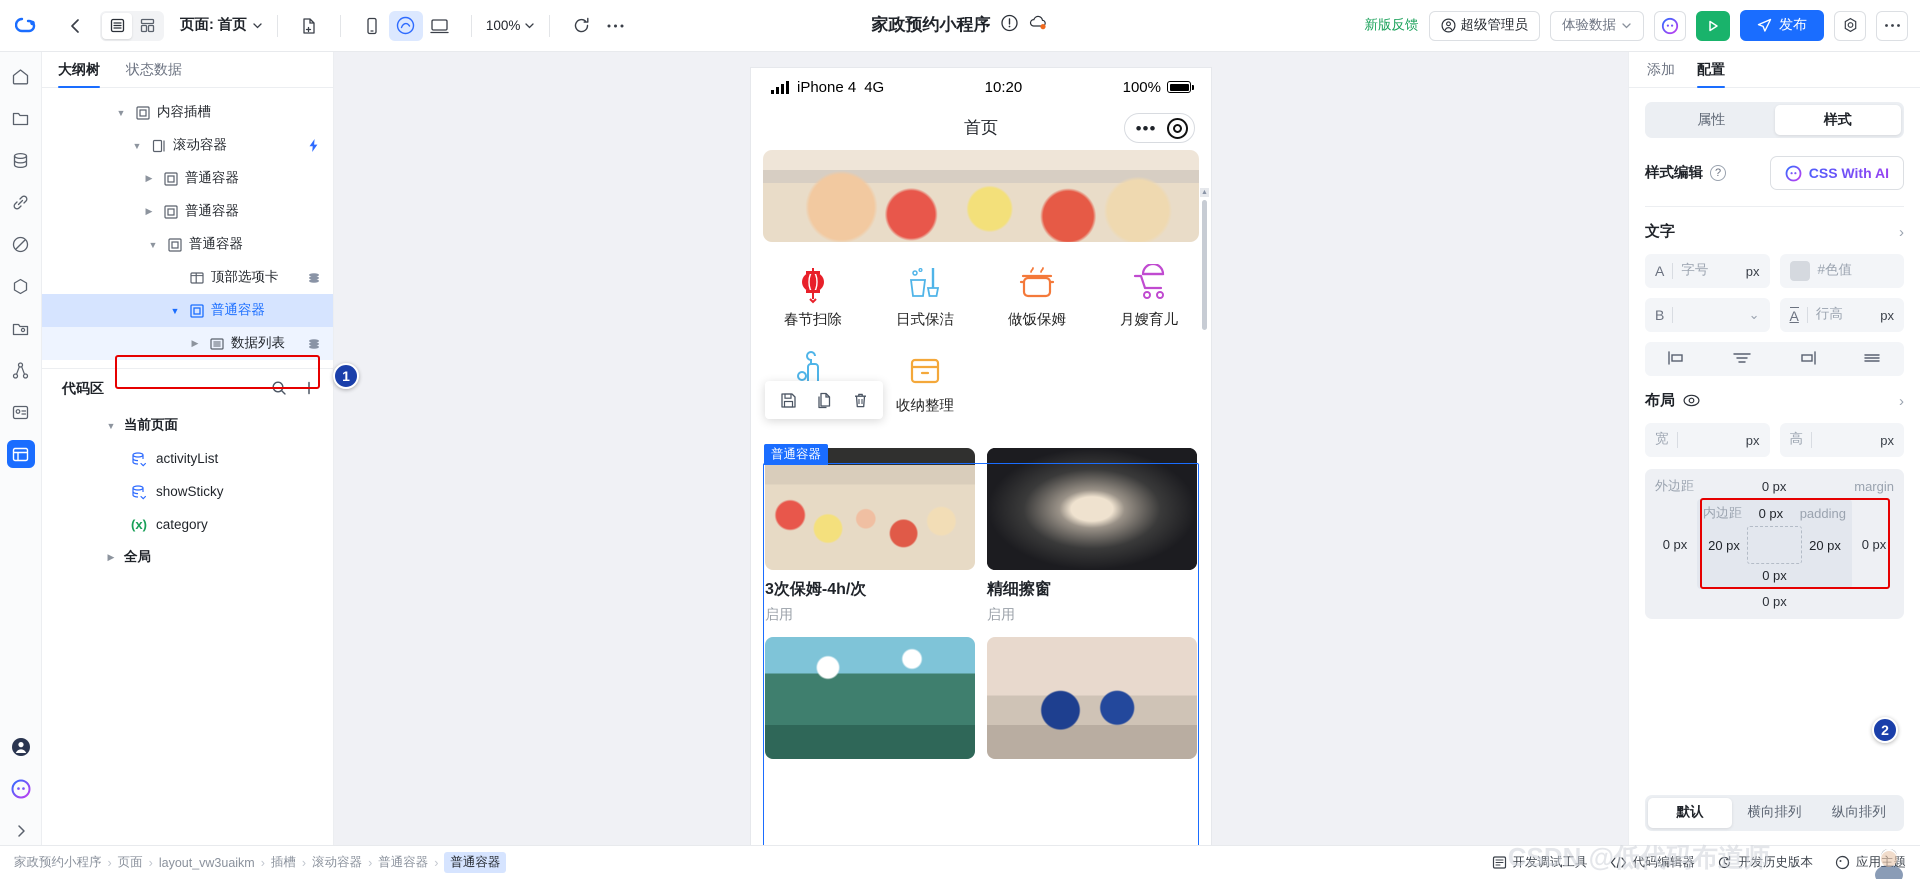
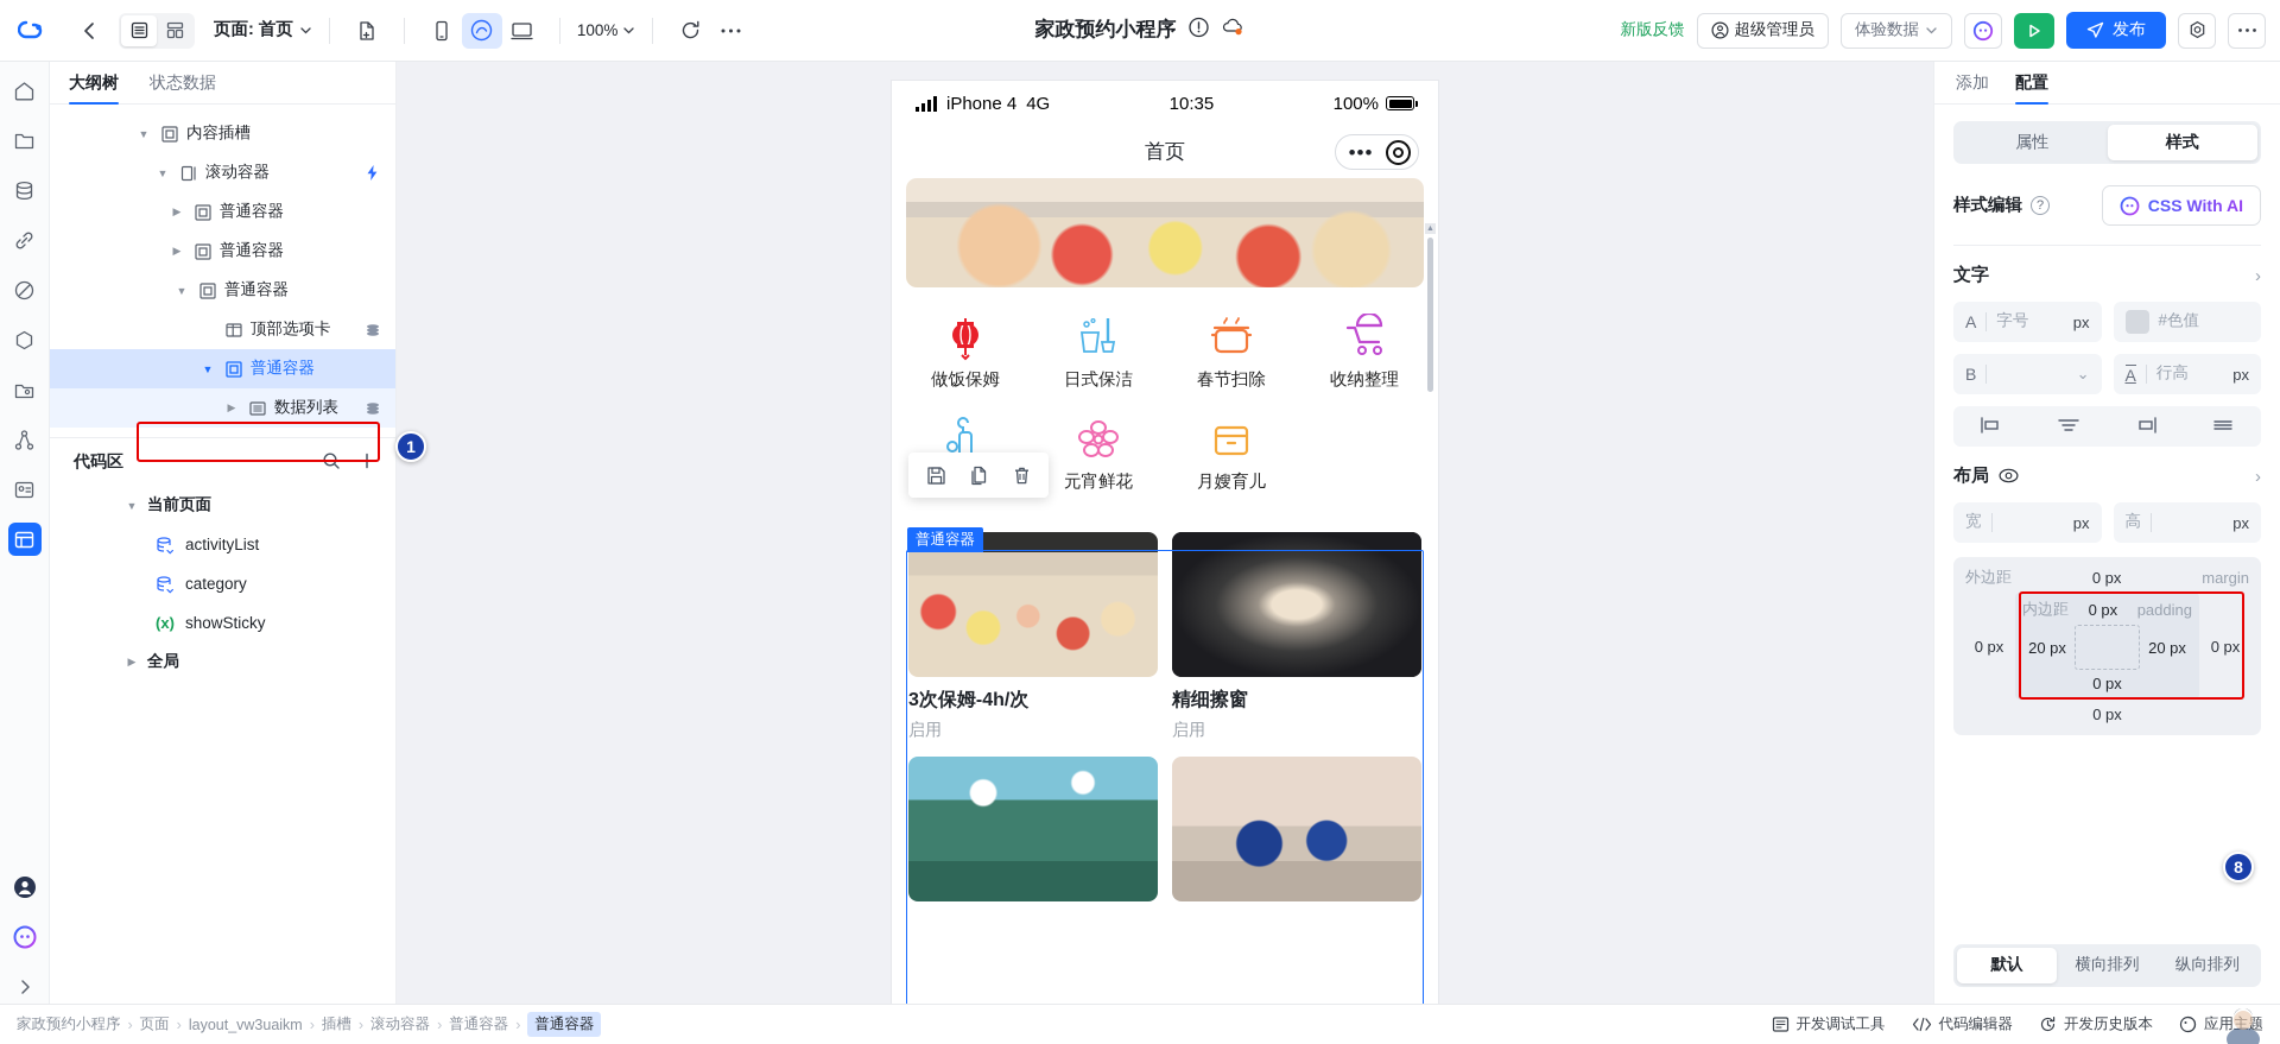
  页面: 首页
  100%
  家政预约小程序
  新版反馈
  超级管理员
  体验数据
  发布
  大纲树
  状态数据
  ▼
  内容插槽
  ▼
  滚动容器
  ▶
  普通容器
  ▶
  普通容器
  ▼
  普通容器
  顶部选项卡
  ▼
  普通容器
  ▶
  数据列表
  代码区
  ▼
  当前页面
  activityList
- showSticky
+ category
  (x)
- category
+ showSticky
  ▶
  全局
  iPhone 4
  4G
- 10:20
+ 10:35
  100%
  首页
  •••
- 春节扫除
+ 做饭保姆
  日式保洁
- 做饭保姆
+ 春节扫除
- 月嫂育儿
+ 收纳整理
+ 元宵鲜花
- 收纳整理
+ 月嫂育儿
  普通容器
  3次保姆-4h/次
  启用
  精细擦窗
  启用
  添加
  配置
  属性
  样式
  样式编辑
  ?
  CSS With AI
  文字
  ›
  A
  字号
  px
  #色值
  B
  ⌄
  A
  行高
  px
  布局
  ›
  宽
  px
  高
  px
  外边距
  0 px
  margin
  0 px
  内边距
  0 px
  padding
  20 px
  20 px
  0 px
  0 px
  0 px
- 2
+ 8
  默认
  横向排列
  纵向排列
  家政预约小程序
  ›
  页面
  ›
  layout_vw3uaikm
  ›
  插槽
  ›
  滚动容器
  ›
  普通容器
  ›
  普通容器
  开发调试工具
  代码编辑器
  开发历史版本
  应用主题
- CSDN @低代码布道师
  1
